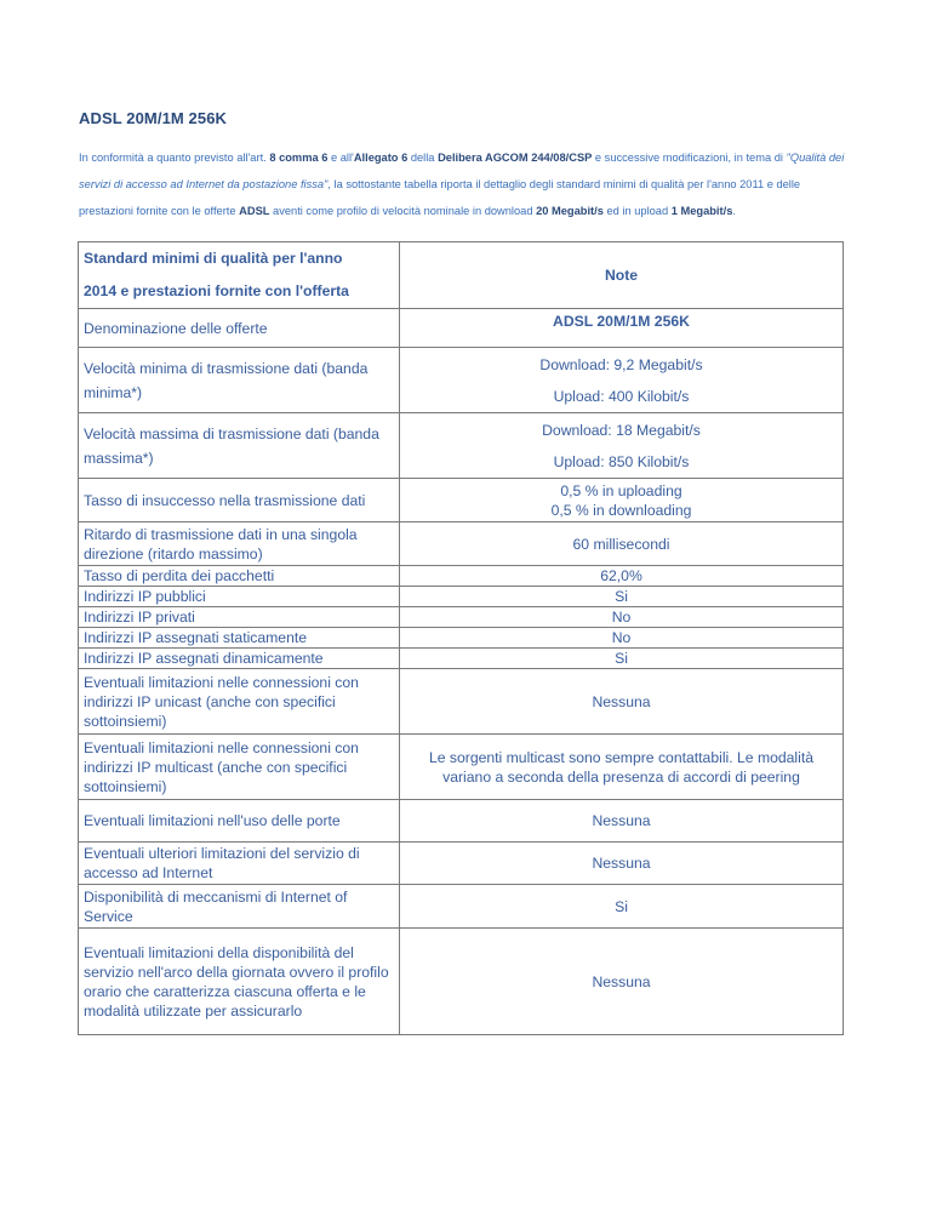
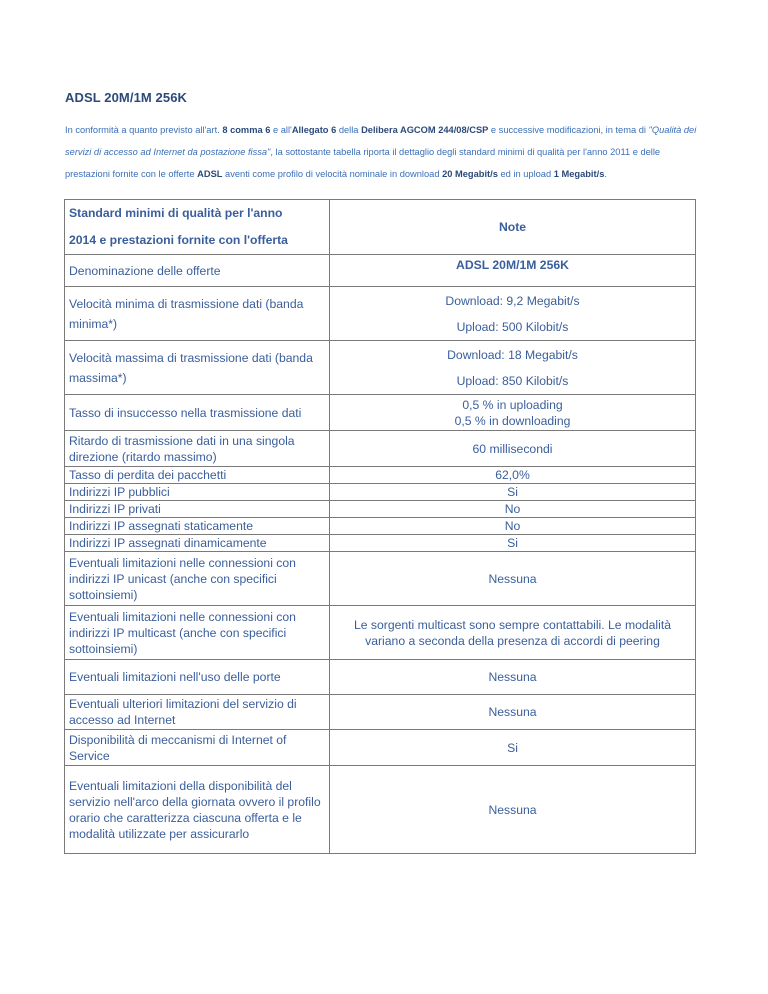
  ADSL 20M/1M 256K
  In conformità a quanto previsto all'art. 8 comma 6 e all'Allegato 6 della Delibera AGCOM 244/08/CSP e successive modificazioni, in tema di "Qualità dei servizi di accesso ad Internet da postazione fissa", la sottostante tabella riporta il dettaglio degli standard minimi di qualità per l'anno 2011 e delle prestazioni fornite con le offerte ADSL aventi come profilo di velocità nominale in download 20 Megabit/s ed in upload 1 Megabit/s.
  Standard minimi di qualità per l'anno 2014 e prestazioni fornite con l'offerta	Note
  Denominazione delle offerte	ADSL 20M/1M 256K
- Velocità minima di trasmissione dati (banda minima*)	Download: 9,2 Megabit/s Upload: 400 Kilobit/s
+ Velocità minima di trasmissione dati (banda minima*)	Download: 9,2 Megabit/s Upload: 500 Kilobit/s
  Velocità massima di trasmissione dati (banda massima*)	Download: 18 Megabit/s Upload: 850 Kilobit/s
  Tasso di insuccesso nella trasmissione dati	0,5 % in uploading 0,5 % in downloading
  Ritardo di trasmissione dati in una singola direzione (ritardo massimo)	60 millisecondi
  Tasso di perdita dei pacchetti	62,0%
  Indirizzi IP pubblici	Si
  Indirizzi IP privati	No
  Indirizzi IP assegnati staticamente	No
  Indirizzi IP assegnati dinamicamente	Si
  Eventuali limitazioni nelle connessioni con indirizzi IP unicast (anche con specifici sottoinsiemi)	Nessuna
  Eventuali limitazioni nelle connessioni con indirizzi IP multicast (anche con specifici sottoinsiemi)	Le sorgenti multicast sono sempre contattabili. Le modalità variano a seconda della presenza di accordi di peering
  Eventuali limitazioni nell'uso delle porte	Nessuna
  Eventuali ulteriori limitazioni del servizio di accesso ad Internet	Nessuna
  Disponibilità di meccanismi di Internet of Service	Si
  Eventuali limitazioni della disponibilità del servizio nell'arco della giornata ovvero il profilo orario che caratterizza ciascuna offerta e le modalità utilizzate per assicurarlo	Nessuna
